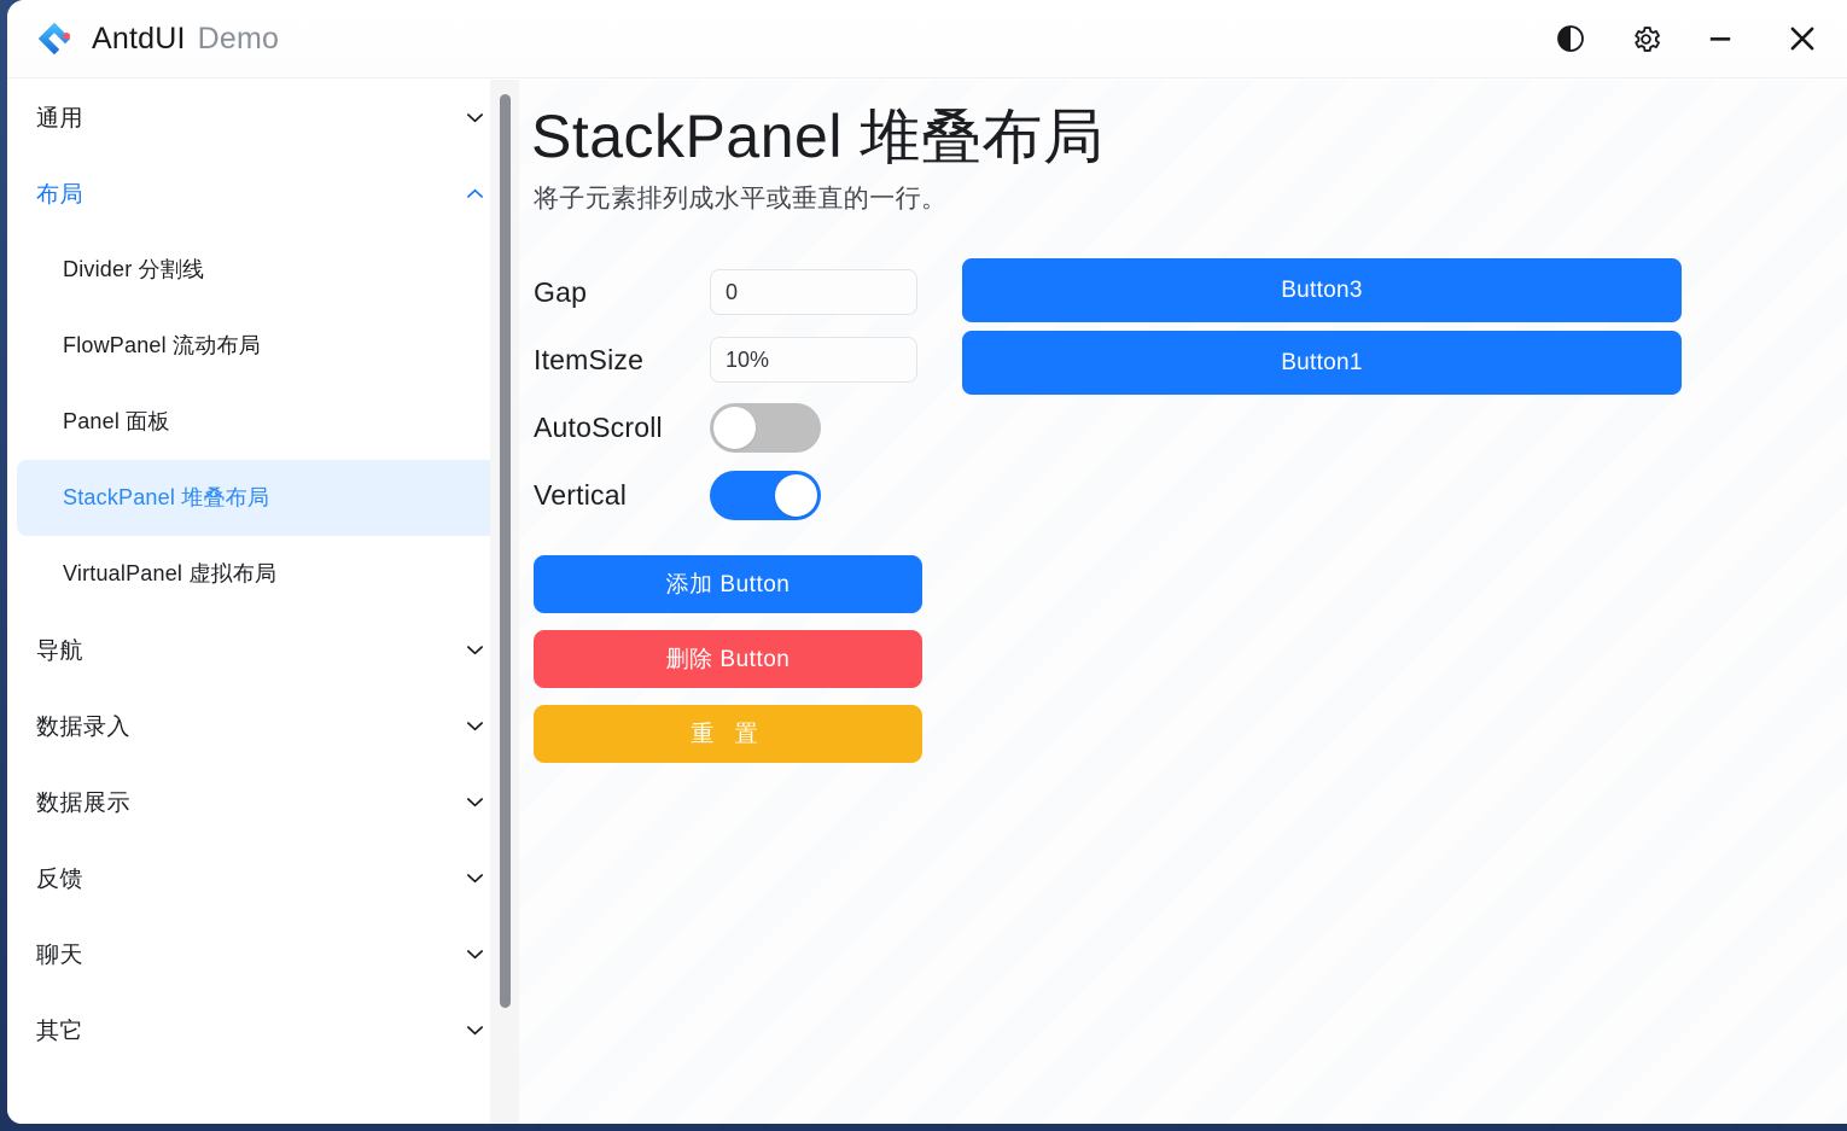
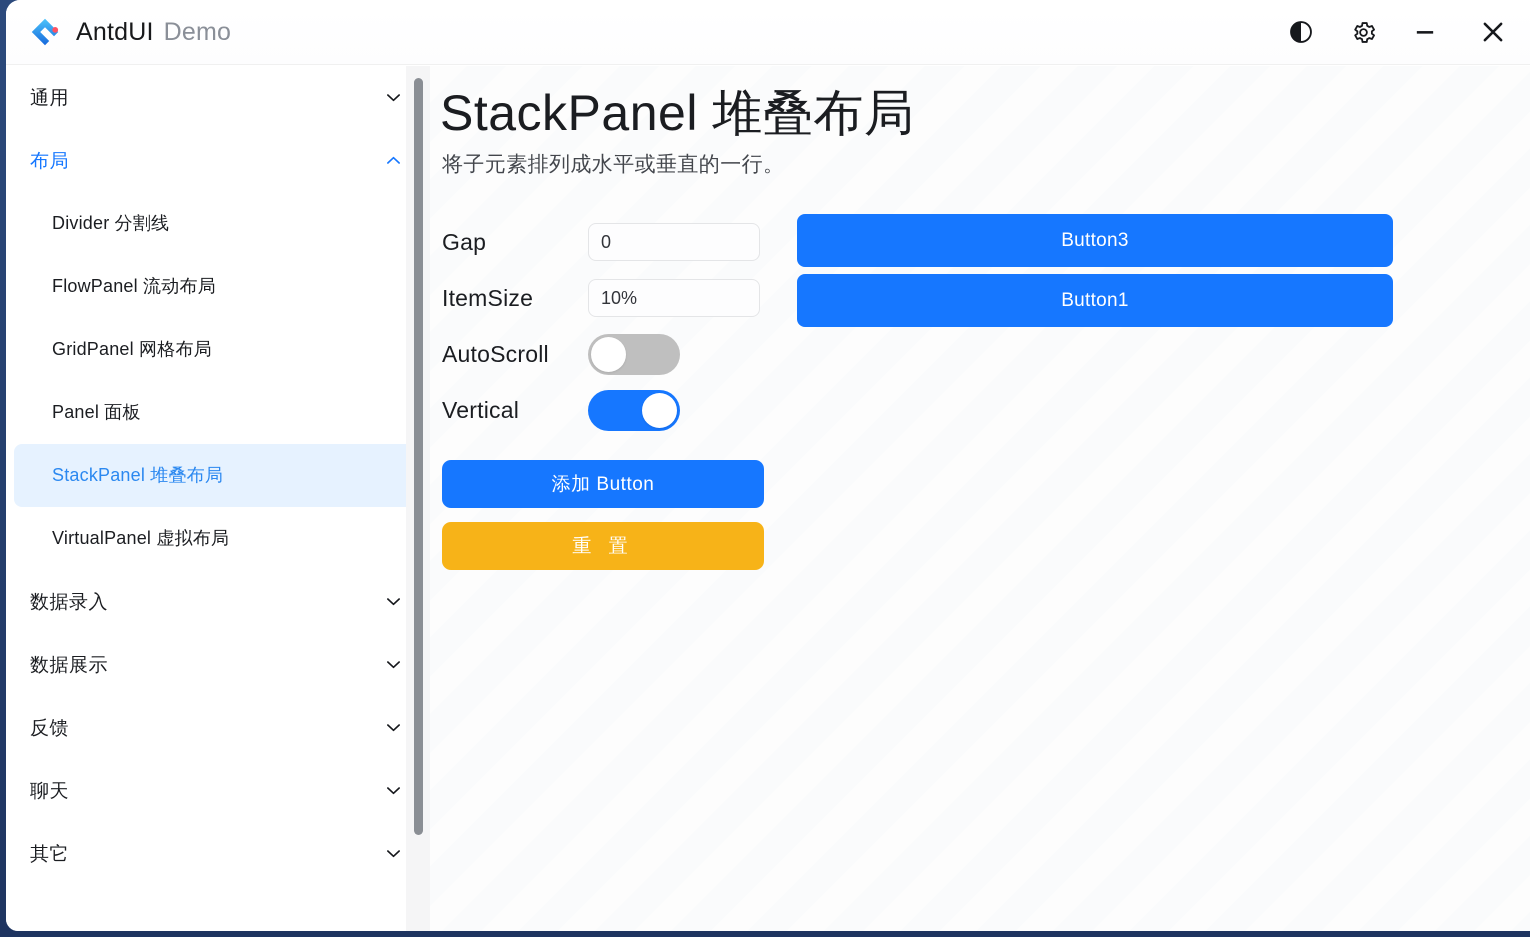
  AntdUI Demo
  通用
  布局
  Divider 分割线
  FlowPanel 流动布局
+ GridPanel 网格布局
  Panel 面板
  StackPanel 堆叠布局
  VirtualPanel 虚拟布局
- 导航
  数据录入
  数据展示
  反馈
  聊天
  其它
  StackPanel 堆叠布局
  将子元素排列成水平或垂直的一行。
  Gap
  0
  ItemSize
  10%
  AutoScroll
  Vertical
  添加 Button
- 删除 Button
  重 置
  Button3
  Button1
